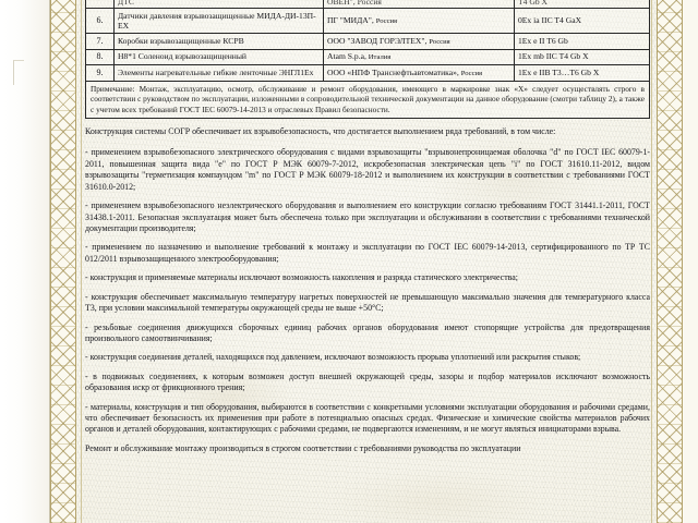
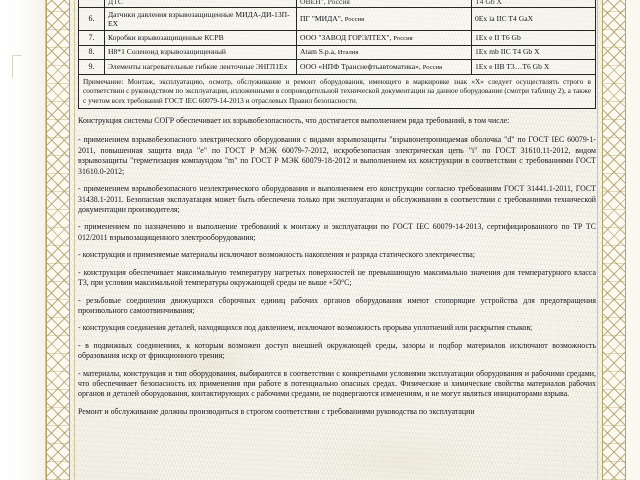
  	ДТС	ОВЕН", Россия	T4 Gb X
  6.	Датчики давления взрывозащищенные МИДА-ДИ-13П-ЕХ	ПГ "МИДА",	0Ex ia IIC T4 GaX
  7.	Коробки взрывозащищенные КСРВ	ООО "ЗАВОД ГОРЭЛТЕХ",	1Ex e II T6 Gb
  8.	H8*1 Соленоид взрывозащищенный	Atam S.p.a,	1Ex mb IIC T4 Gb X
  9.	Элементы нагревательные гибкие ленточные ЭНГЛ1Ex	ООО «НПФ Транснефтьавтоматика»,	1Ex e IIB T3…T6 Gb X
  Примечание: Монтаж, эксплуатацию, осмотр, обслуживание и ремонт оборудования, имеющего в маркировке знак «Х» следует осуществлять строго в соответствии с руководством по эксплуатации, изложенными в сопроводительной технической документации на данное оборудование (смотри таблицу 2), а также с учетом всех требований ГОСТ IEC 60079-14-2013 и отраслевых Правил безопасности.
  Конструкция системы СОГР обеспечивает их взрывобезопасность, что достигается выполнением ряда требований, в том числе:
  - применением взрывобезопасного электрического оборудования с видами взрывозащиты "взрывонепроницаемая оболочка "d" по ГОСТ IEC 60079-1-2011, повышенная защита вида "е" по ГОСТ Р МЭК 60079-7-2012, искробезопасная электрическая цепь "i" по ГОСТ 31610.11-2012, видом взрывозащиты "герметизация компаундом "m" по ГОСТ Р МЭК 60079-18-2012 и выполнением их конструкции в соответствии с требованиями ГОСТ 31610.0-2012;
  - применением взрывобезопасного неэлектрического оборудования и выполнением его конструкции согласно требованиям ГОСТ 31441.1-2011, ГОСТ 31438.1-2011. Безопасная эксплуатация может быть обеспечена только при эксплуатации и обслуживании в соответствии с требованиями технической документации производителя;
  - применением по назначению и выполнение требований к монтажу и эксплуатации по ГОСТ IEC 60079-14-2013, сертифицированного по ТР ТС 012/2011 взрывозащищенного электрооборудования;
  - конструкция и применяемые материалы исключают возможность накопления и разряда статического электричества;
  - конструкция обеспечивает максимальную температуру нагретых поверхностей не превышающую максимально значения для температурного класса Т3, при условии максимальной температуры окружающей среды не выше +50°С;
  - резьбовые соединения движущихся сборочных единиц рабочих органов оборудования имеют стопорящие устройства для предотвращения произвольного самоотвинчивания;
  - конструкция соединения деталей, находящихся под давлением, исключают возможность прорыва уплотнений или раскрытия стыков;
  - в подвижных соединениях, к которым возможен доступ внешней окружающей среды, зазоры и подбор материалов исключают возможность образования искр от фрикционного трения;
  - материалы, конструкция и тип оборудования, выбираются в соответствии с конкретными условиями эксплуатации оборудования и рабочими средами, что обеспечивает безопасность их применения при работе в потенциально опасных средах. Физические и химические свойства материалов рабочих органов и деталей оборудования, контактирующих с рабочими средами, не подвергаются изменениям, и не могут являться инициаторами взрыва.
- Ремонт и обслуживание монтажу производиться в строгом соответствии с требованиями руководства по эксплуатации
+ Ремонт и обслуживание должны производиться в строгом соответствии с требованиями руководства по эксплуатации
